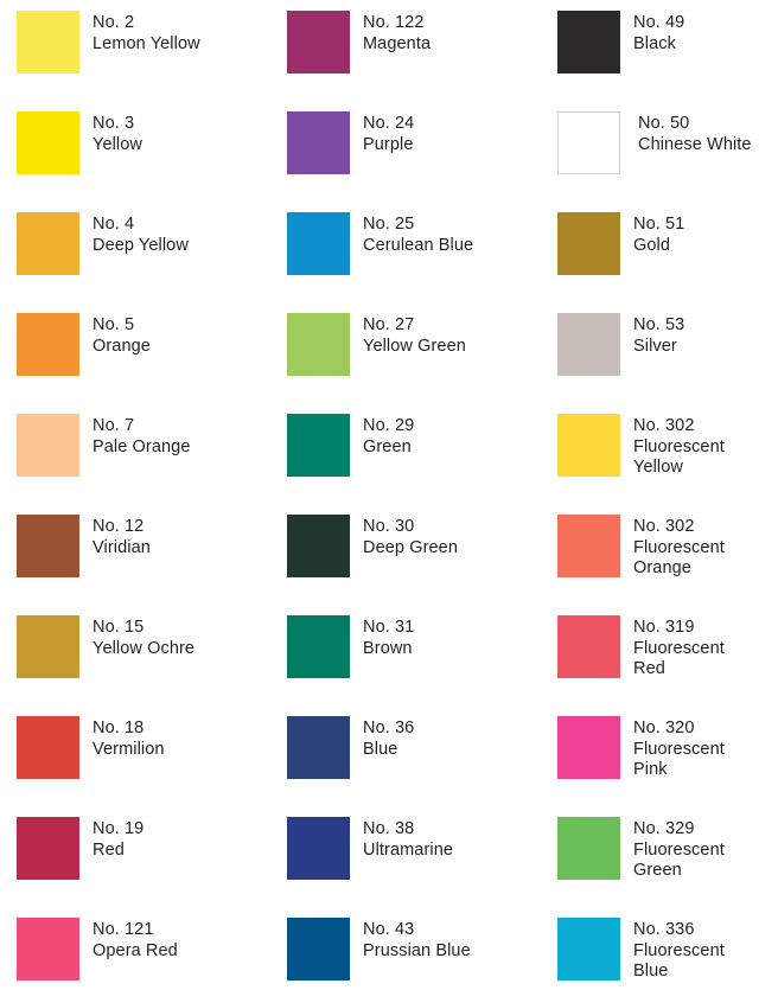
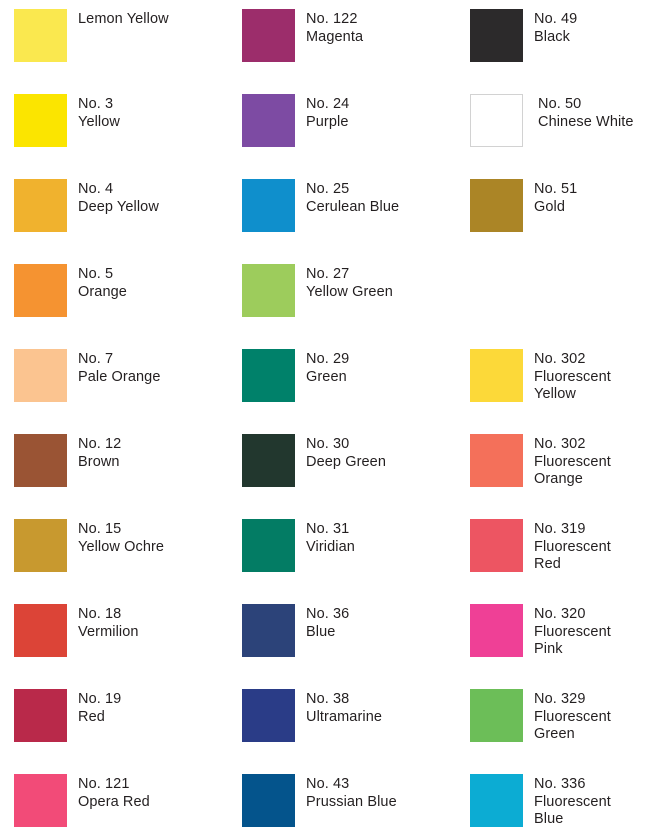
- No. 2
  Lemon Yellow
  No. 3
  Yellow
  No. 4
  Deep Yellow
  No. 5
  Orange
  No. 7
  Pale Orange
  No. 12
- Viridian
+ Brown
  No. 15
  Yellow Ochre
  No. 18
  Vermilion
  No. 19
  Red
  No. 121
  Opera Red
  No. 122
  Magenta
  No. 24
  Purple
  No. 25
  Cerulean Blue
  No. 27
  Yellow Green
  No. 29
  Green
  No. 30
  Deep Green
  No. 31
- Brown
+ Viridian
  No. 36
  Blue
  No. 38
  Ultramarine
  No. 43
  Prussian Blue
  No. 49
  Black
  No. 50
  Chinese White
  No. 51
  Gold
- No. 53
- Silver
  No. 302
  Fluorescent
  Yellow
  No. 302
  Fluorescent
  Orange
  No. 319
  Fluorescent
  Red
  No. 320
  Fluorescent
  Pink
  No. 329
  Fluorescent
  Green
  No. 336
  Fluorescent
  Blue
